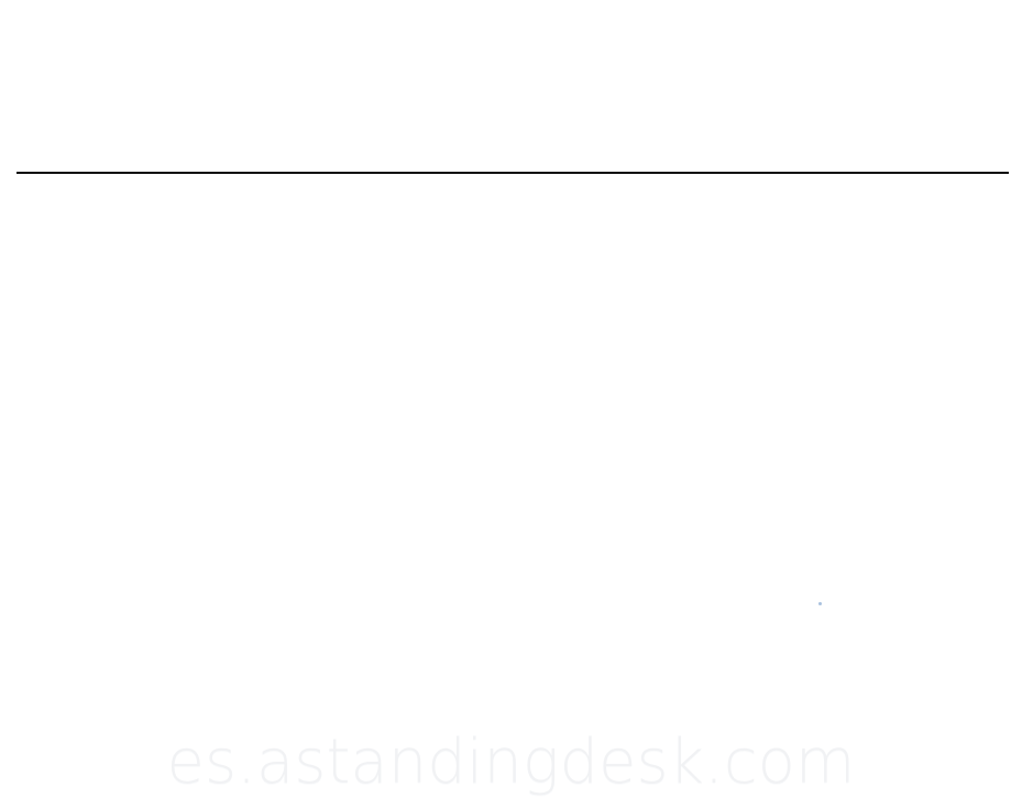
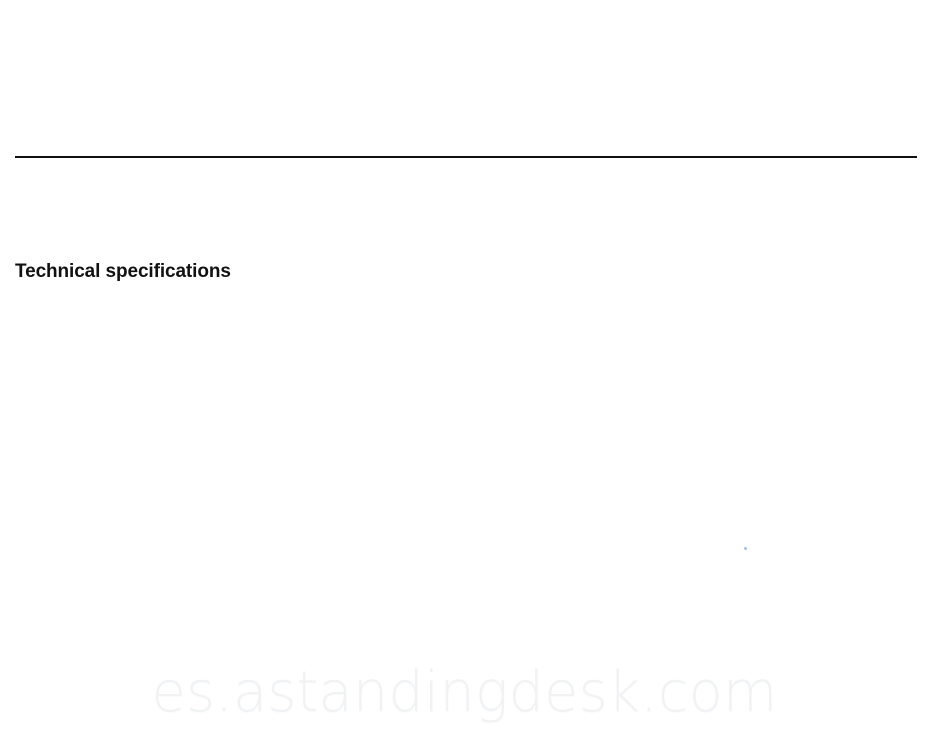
+ Technical specifications
